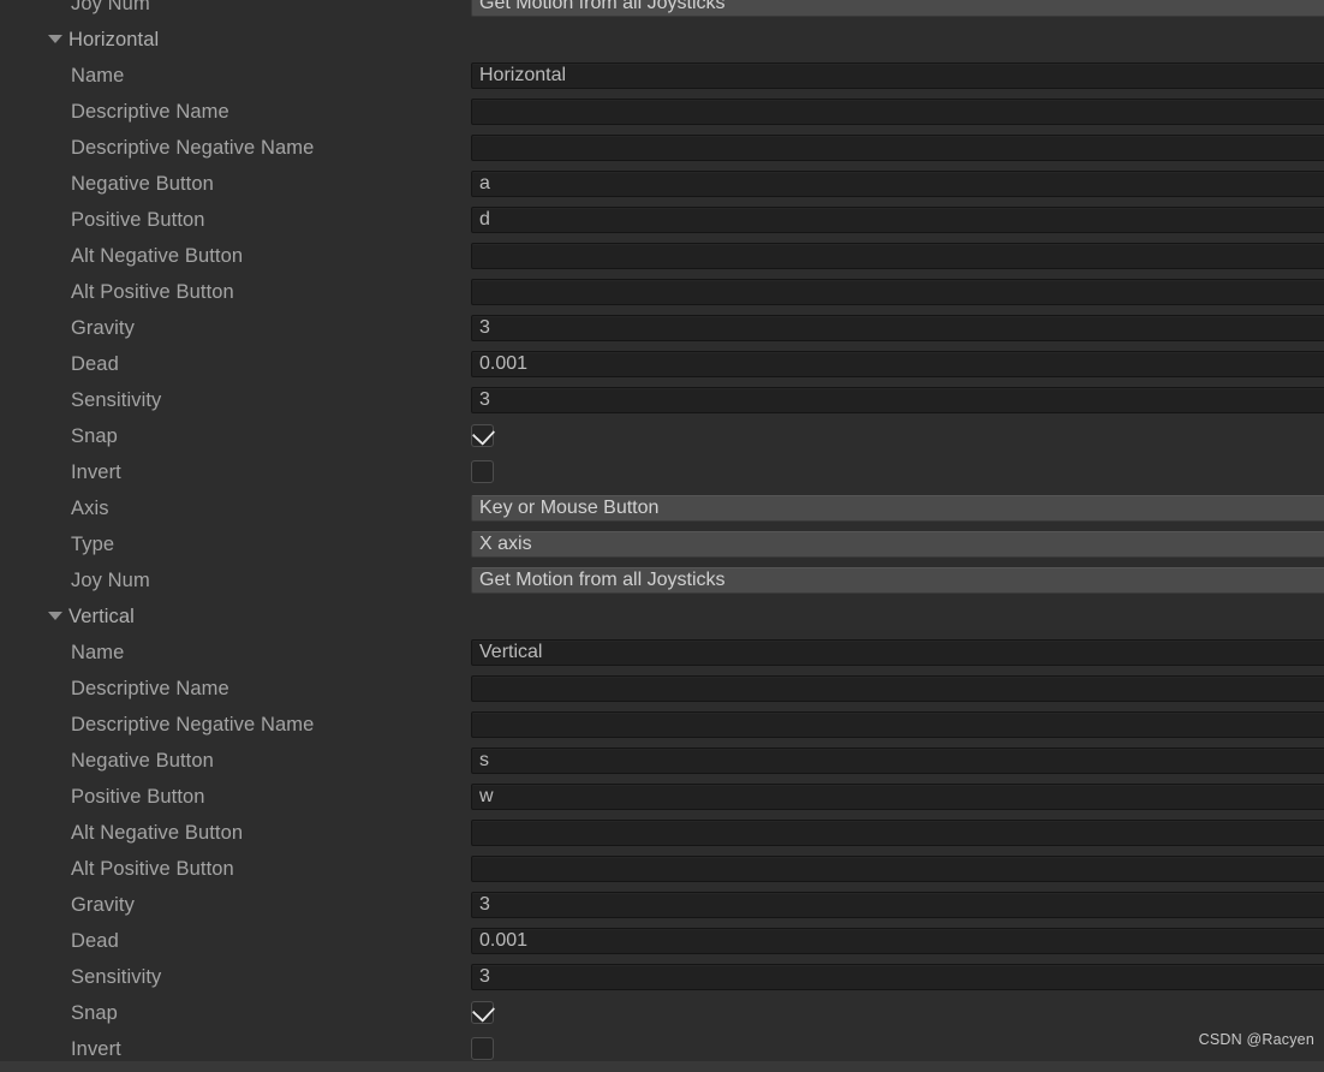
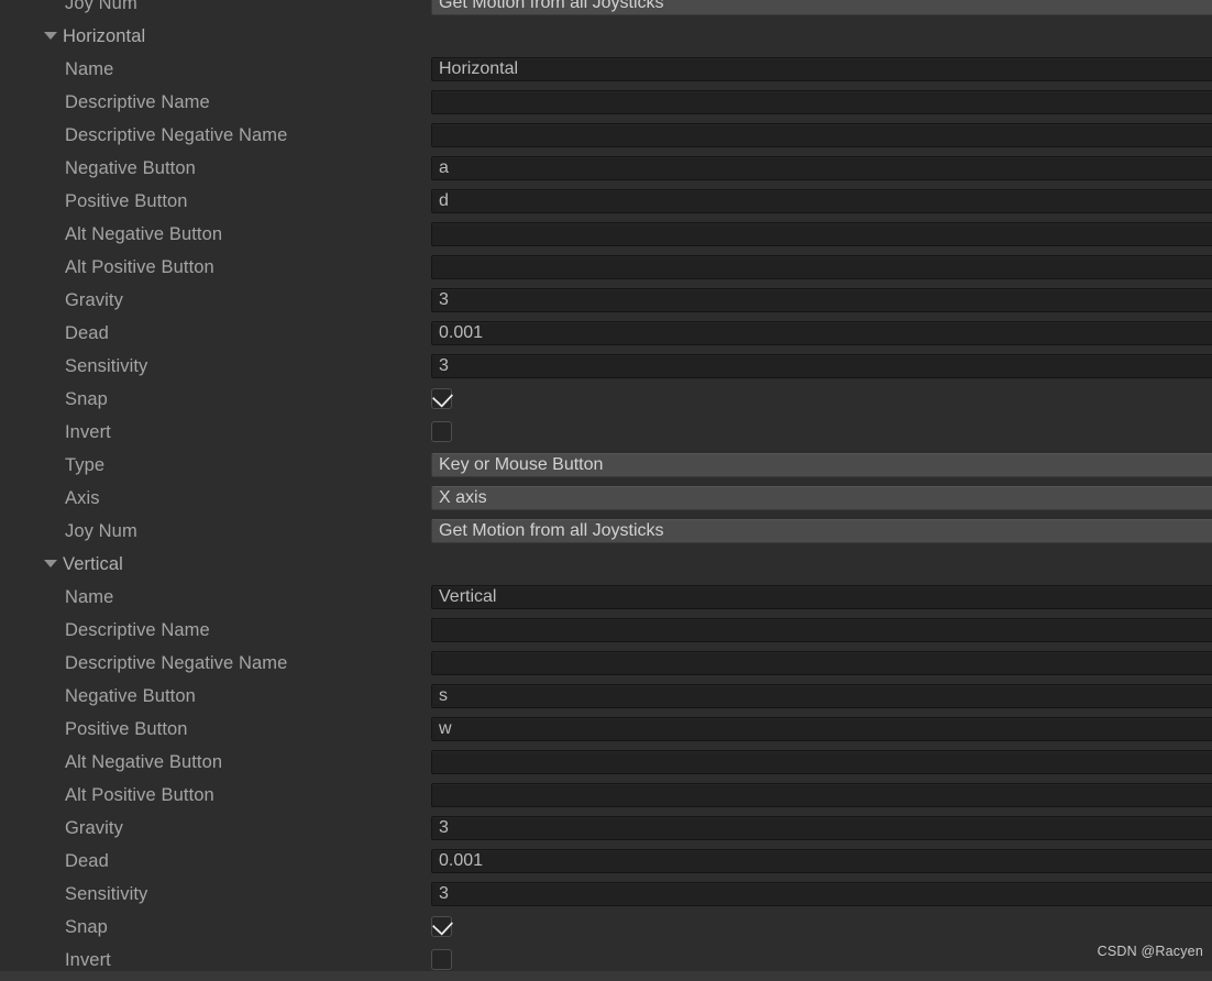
  Joy Num
  Get Motion from all Joysticks
  Horizontal
  Name
  Horizontal
  Descriptive Name
  Descriptive Negative Name
  Negative Button
  a
  Positive Button
  d
  Alt Negative Button
  Alt Positive Button
  Gravity
  3
  Dead
  0.001
  Sensitivity
  3
  Snap
  Invert
- Axis
+ Type
  Key or Mouse Button
- Type
+ Axis
  X axis
  Joy Num
  Get Motion from all Joysticks
  Vertical
  Name
  Vertical
  Descriptive Name
  Descriptive Negative Name
  Negative Button
  s
  Positive Button
  w
  Alt Negative Button
  Alt Positive Button
  Gravity
  3
  Dead
  0.001
  Sensitivity
  3
  Snap
  Invert
  CSDN @Racyen
